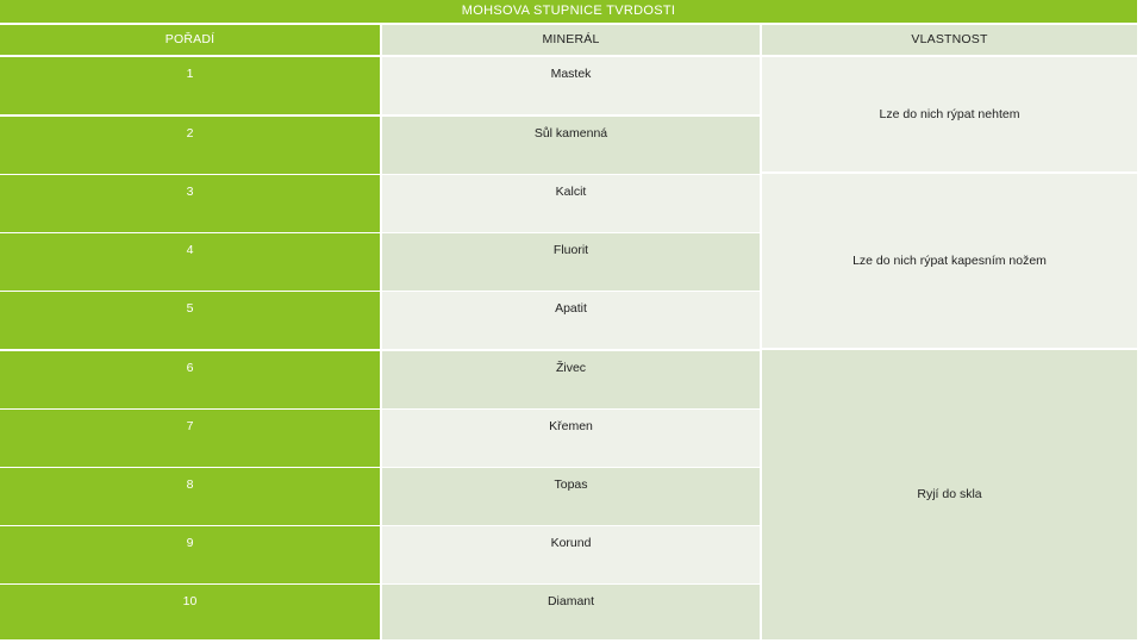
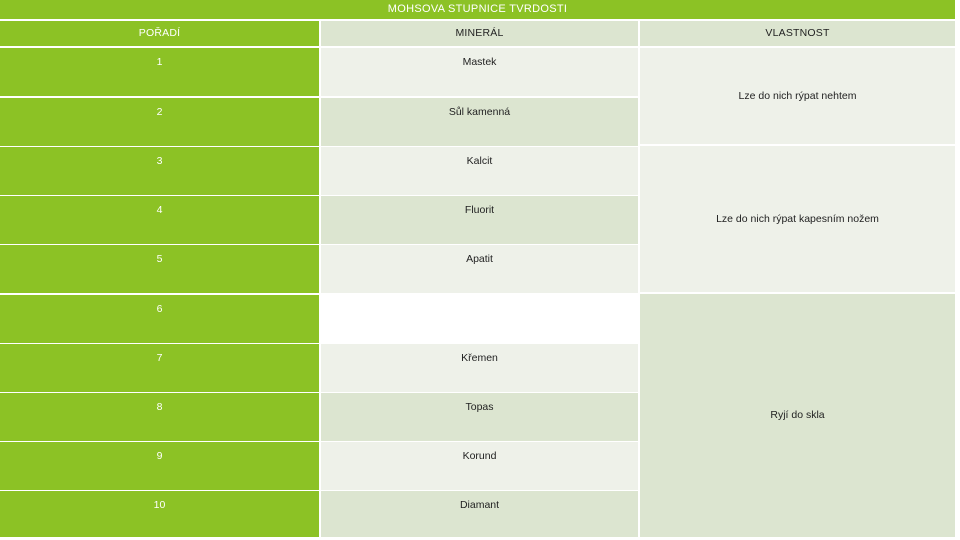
  MOHSOVA STUPNICE TVRDOSTI
  POŘADÍ
  MINERÁL
  VLASTNOST
  1
  Mastek
  2
  Sůl kamenná
  3
  Kalcit
  4
  Fluorit
  5
  Apatit
  6
- Živec
  7
  Křemen
  8
  Topas
  9
  Korund
  10
  Diamant
  Lze do nich rýpat nehtem
  Lze do nich rýpat kapesním nožem
  Ryjí do skla
